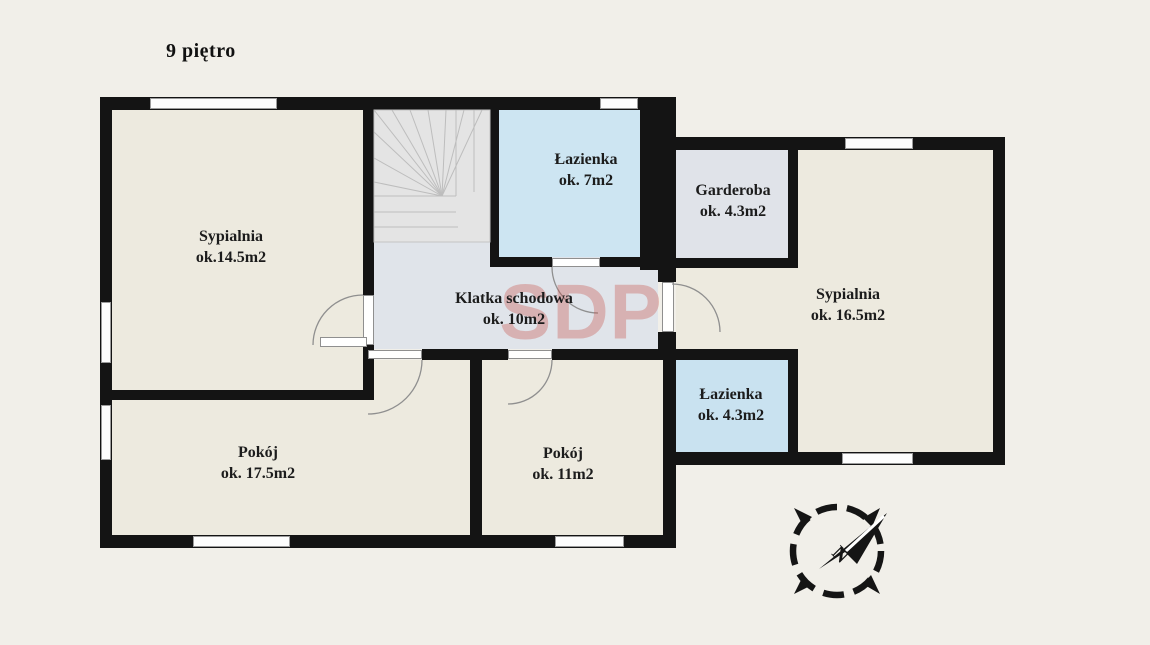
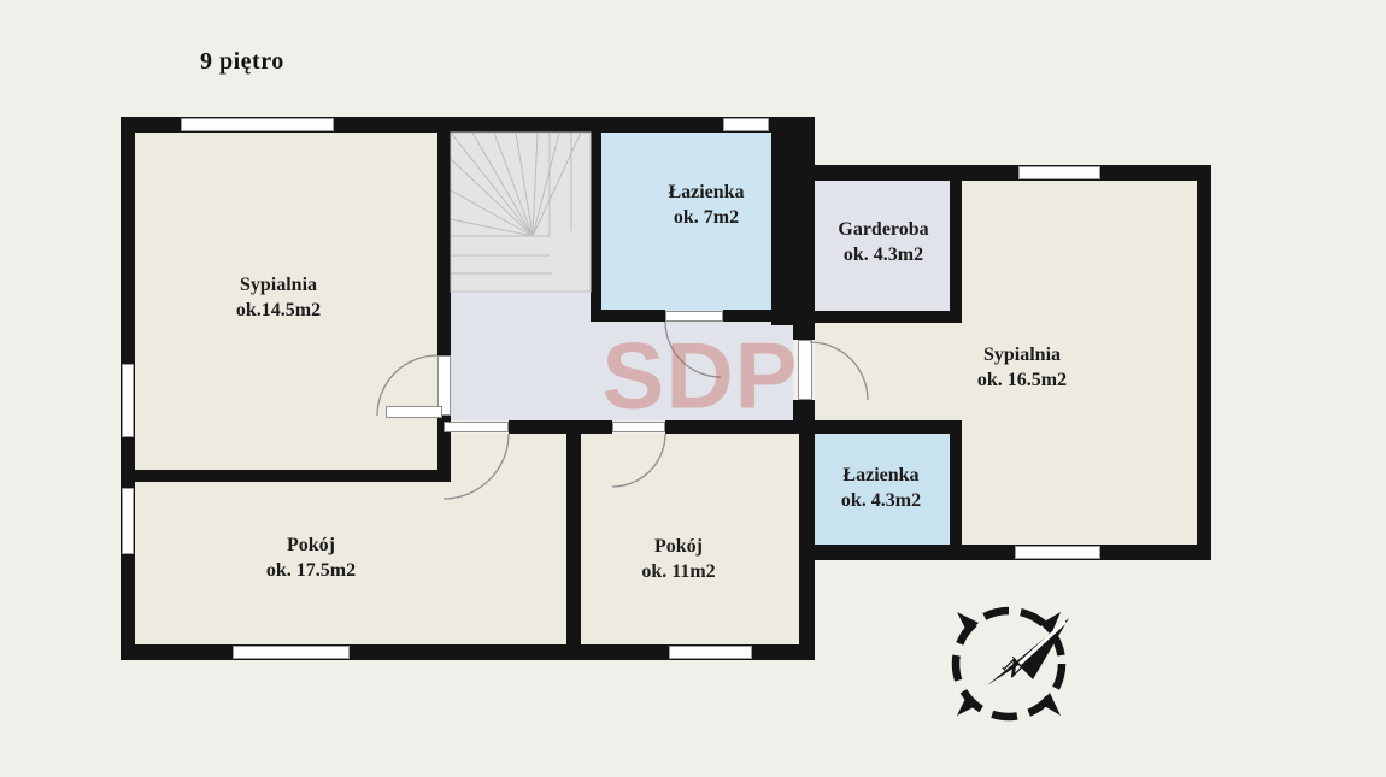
  9 piętro
  SDP
  Sypialnia
  ok.14.5m2
  Łazienka
  ok. 7m2
  Garderoba
  ok. 4.3m2
  Sypialnia
  ok. 16.5m2
- Klatka schodowa
- ok. 10m2
  Łazienka
  ok. 4.3m2
  Pokój
  ok. 17.5m2
  Pokój
  ok. 11m2
